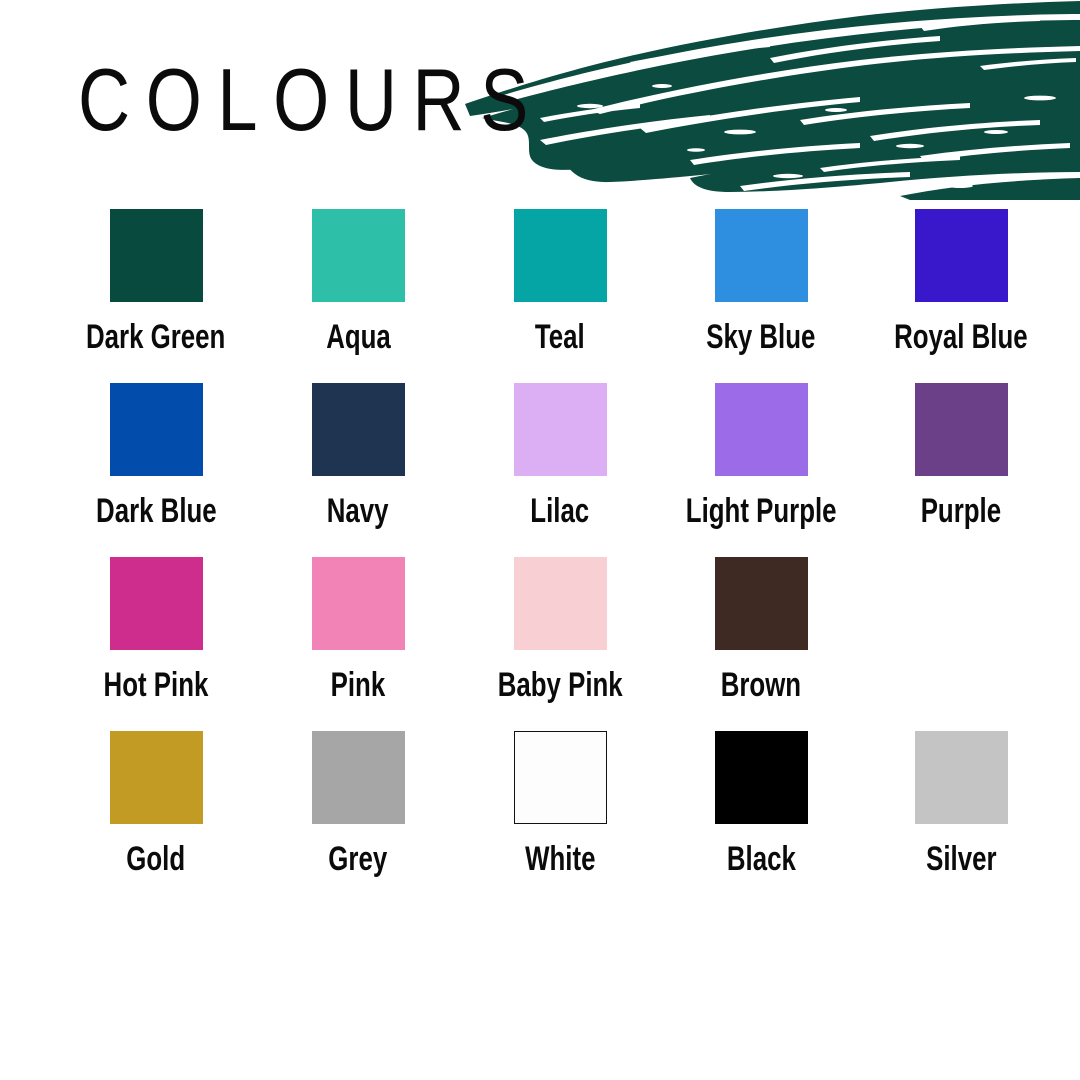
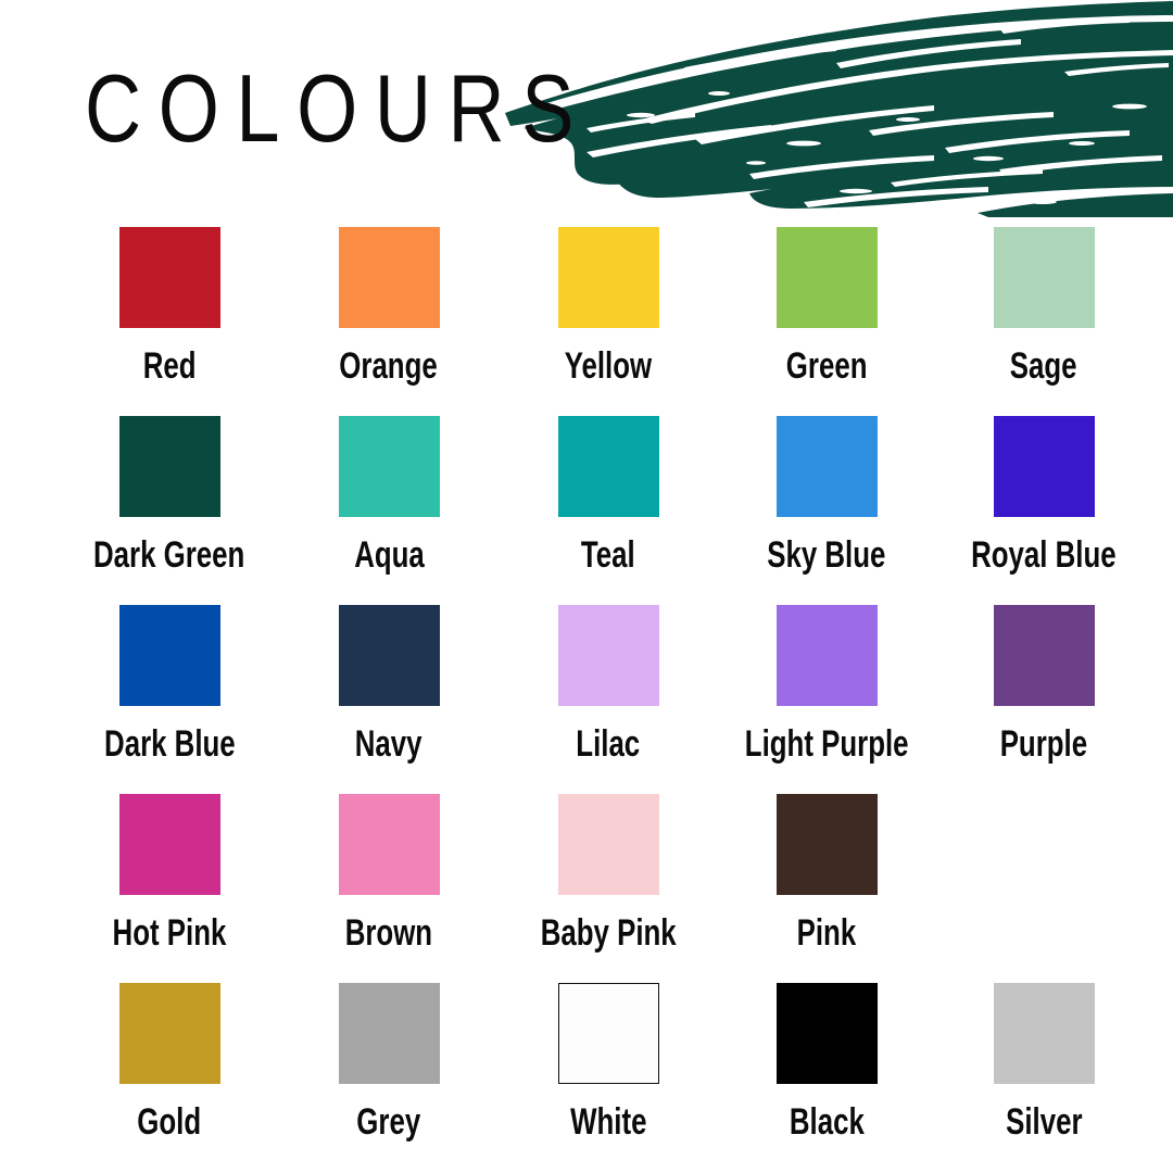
  COLOURS
+ Red
+ Orange
+ Yellow
+ Green
+ Sage
  Dark Green
  Aqua
  Teal
  Sky Blue
  Royal Blue
  Dark Blue
  Navy
  Lilac
  Light Purple
  Purple
  Hot Pink
- Pink
+ Brown
  Baby Pink
- Brown
+ Pink
  Gold
  Grey
  White
  Black
  Silver
